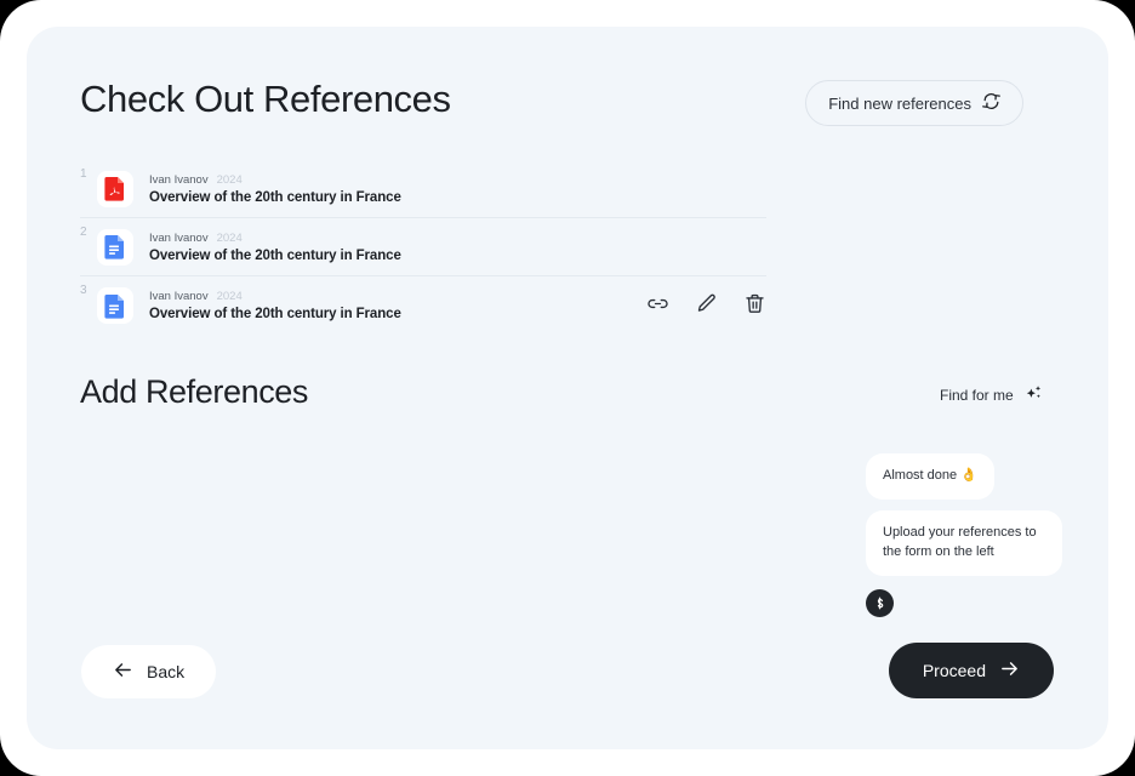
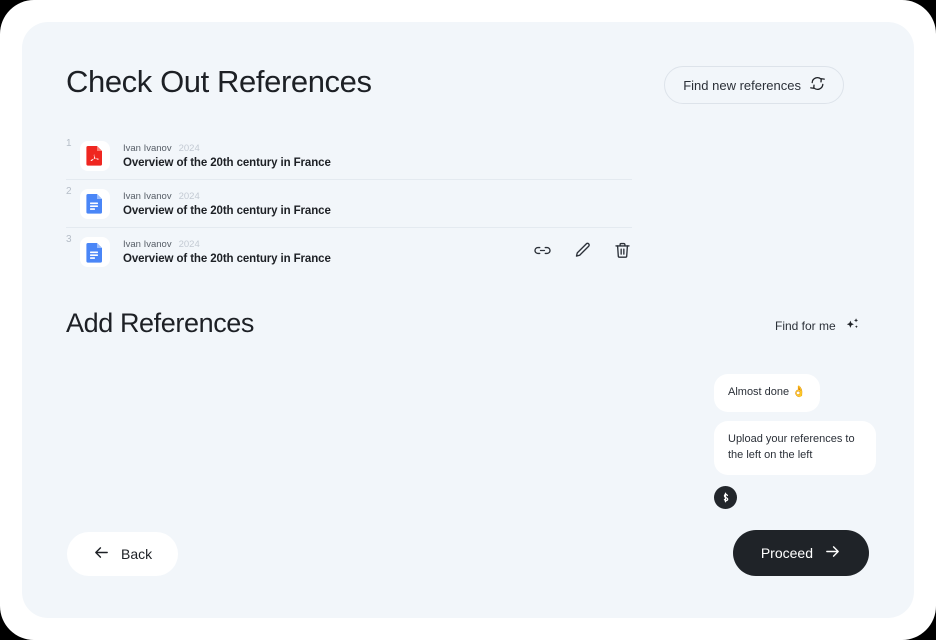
  Check Out References
  Find new references
  1
  Ivan Ivanov
  2024
  Overview of the 20th century in France
  2
  Ivan Ivanov
  2024
  Overview of the 20th century in France
  3
  Ivan Ivanov
  2024
  Overview of the 20th century in France
  Add References
  Find for me
  Almost done 👌
- Upload your references to the form on the left
+ Upload your references to the left on the left
  Back
  Proceed
